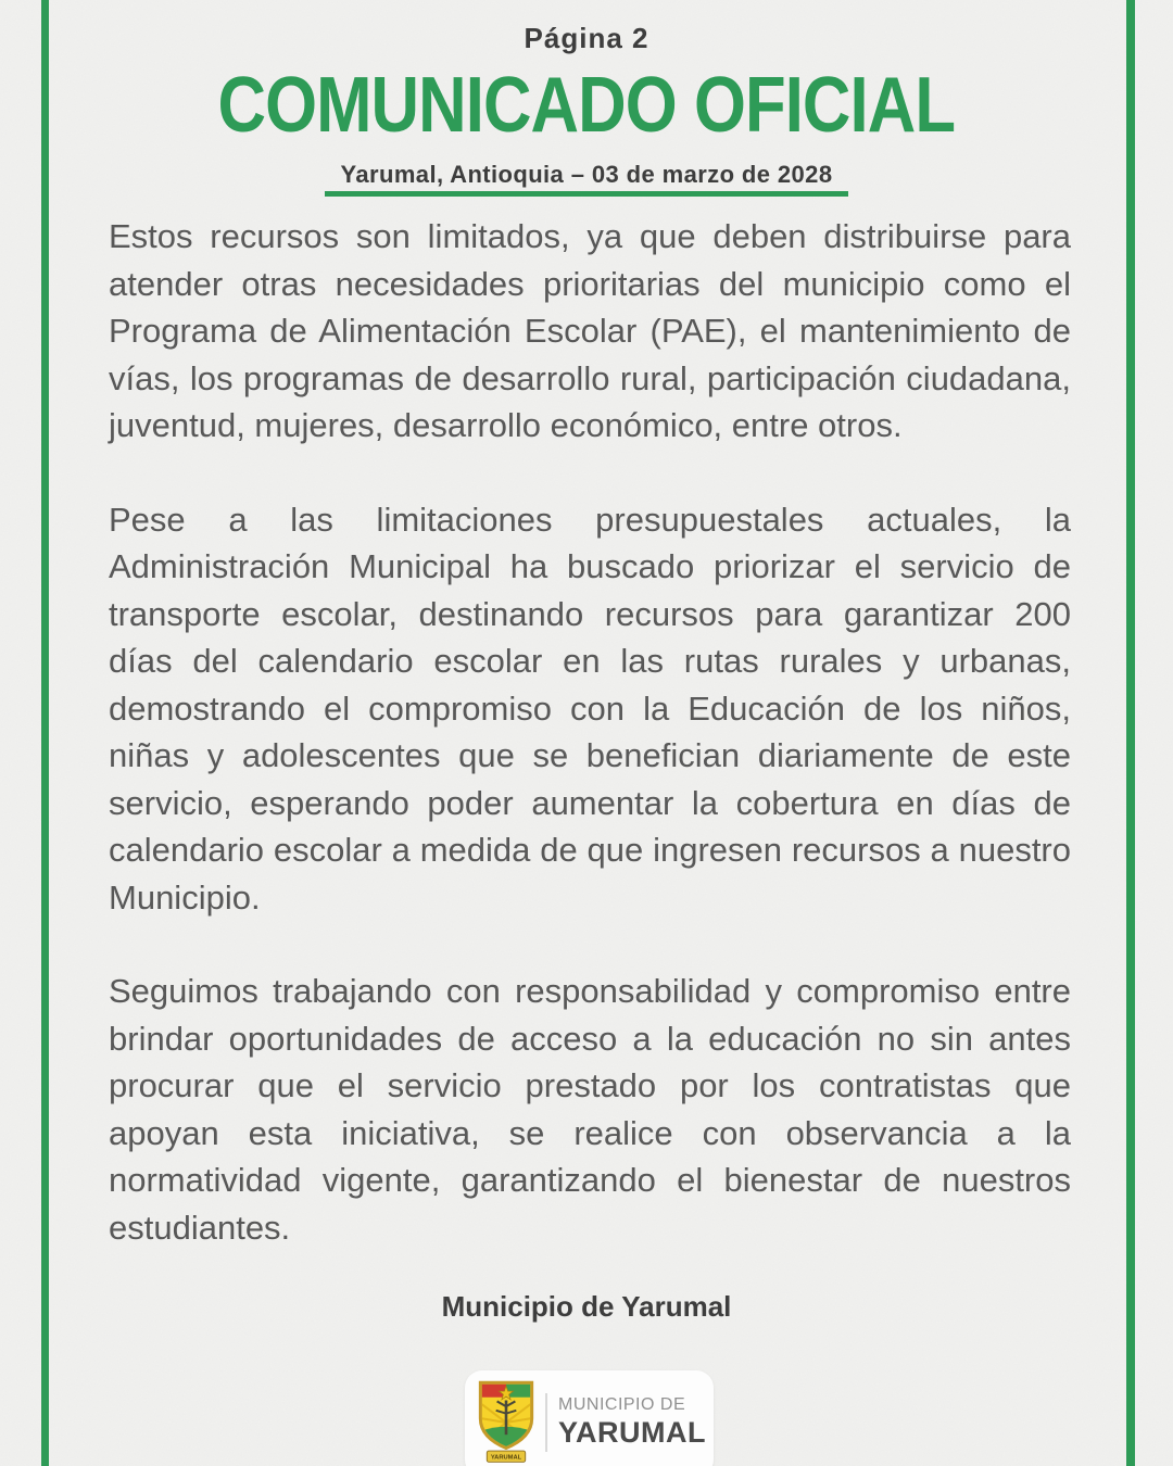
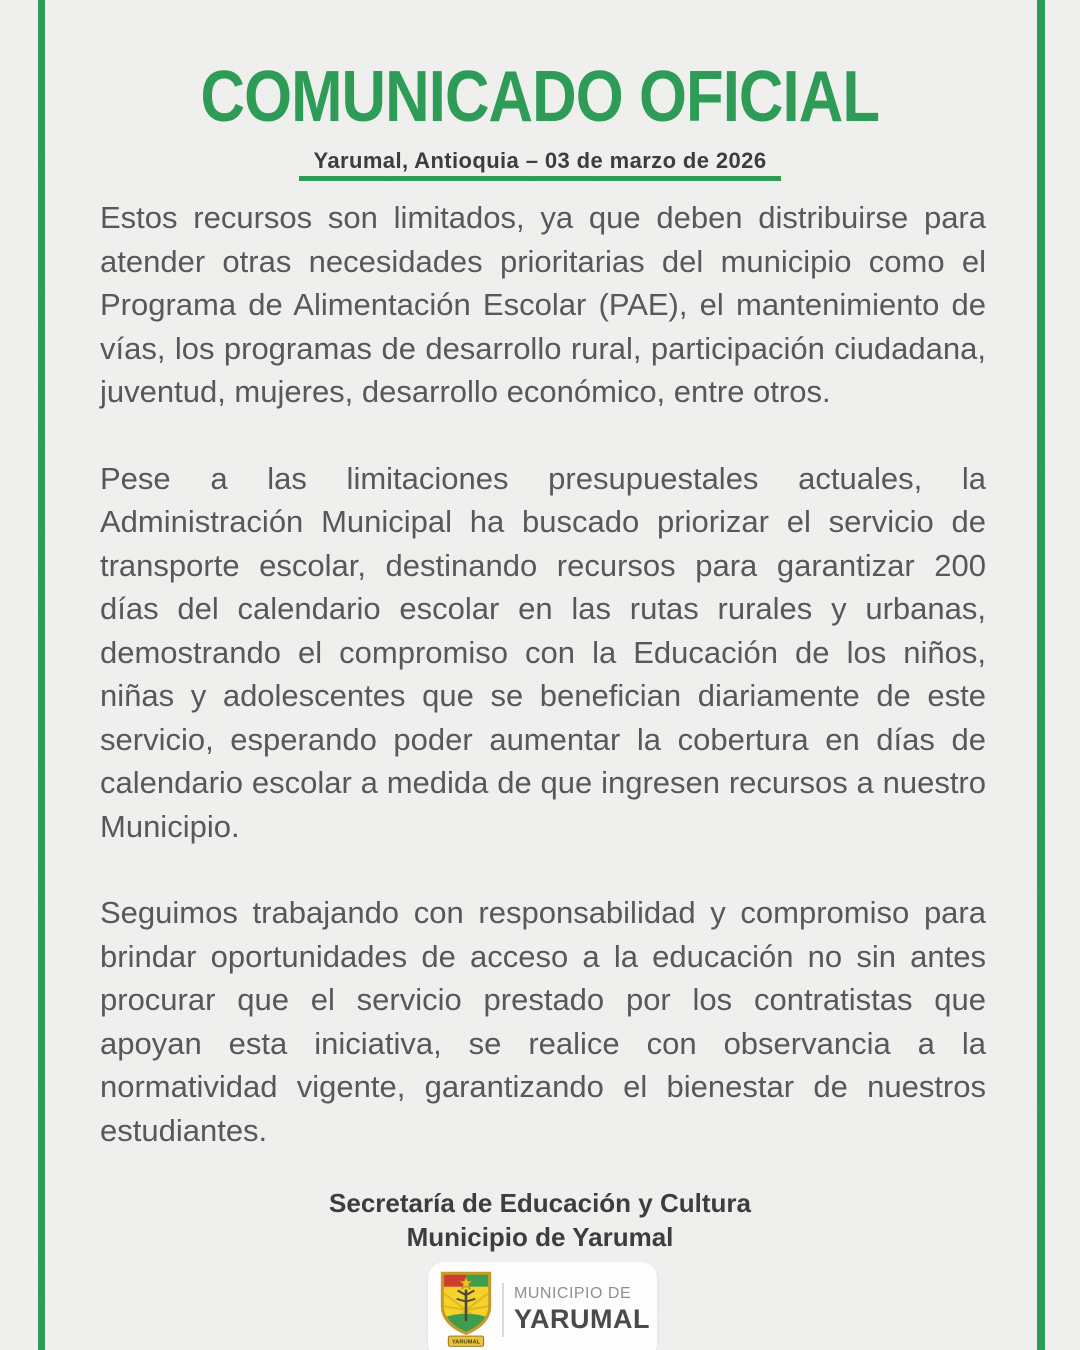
- Página 2
  COMUNICADO OFICIAL
- Yarumal, Antioquia – 03 de marzo de 2028
+ Yarumal, Antioquia – 03 de marzo de 2026
  Estos recursos son limitados, ya que deben distribuirse para atender otras necesidades prioritarias del municipio como el Programa de Alimentación Escolar (PAE), el mantenimiento de vías, los programas de desarrollo rural, participación ciudadana, juventud, mujeres, desarrollo económico, entre otros.
  Pese a las limitaciones presupuestales actuales, la Administración Municipal ha buscado priorizar el servicio de transporte escolar, destinando recursos para garantizar 200 días del calendario escolar en las rutas rurales y urbanas, demostrando el compromiso con la Educación de los niños, niñas y adolescentes que se benefician diariamente de este servicio, esperando poder aumentar la cobertura en días de calendario escolar a medida de que ingresen recursos a nuestro Municipio.
- Seguimos trabajando con responsabilidad y compromiso entre brindar oportunidades de acceso a la educación no sin antes procurar que el servicio prestado por los contratistas que apoyan esta iniciativa, se realice con observancia a la normatividad vigente, garantizando el bienestar de nuestros estudiantes.
+ Seguimos trabajando con responsabilidad y compromiso para brindar oportunidades de acceso a la educación no sin antes procurar que el servicio prestado por los contratistas que apoyan esta iniciativa, se realice con observancia a la normatividad vigente, garantizando el bienestar de nuestros estudiantes.
+ Secretaría de Educación y Cultura
  Municipio de Yarumal
  MUNICIPIO DE
  YARUMAL
